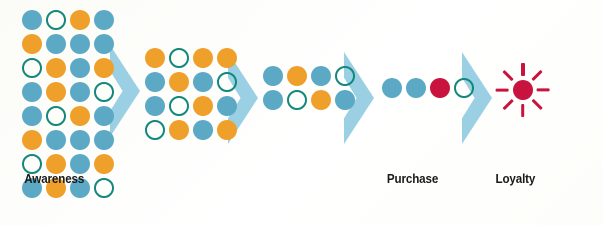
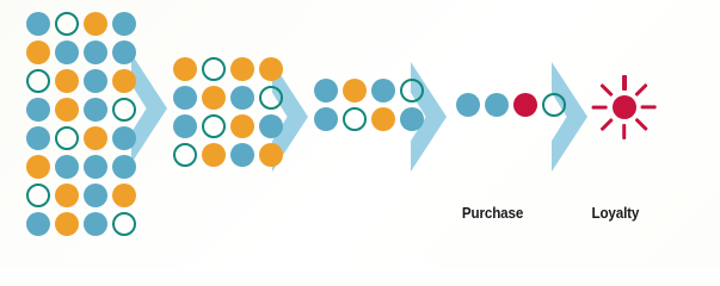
- Awareness
  Purchase
  Loyalty
